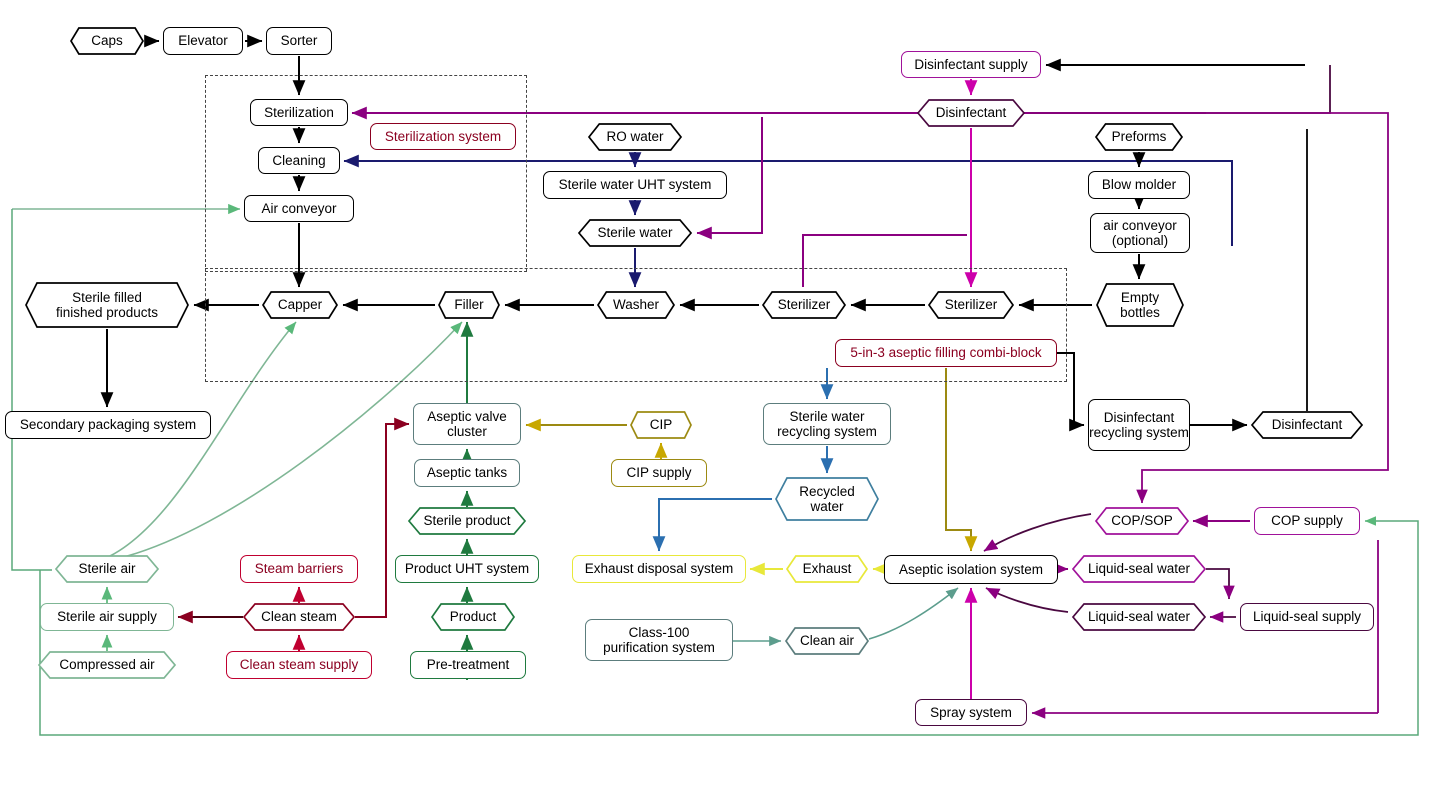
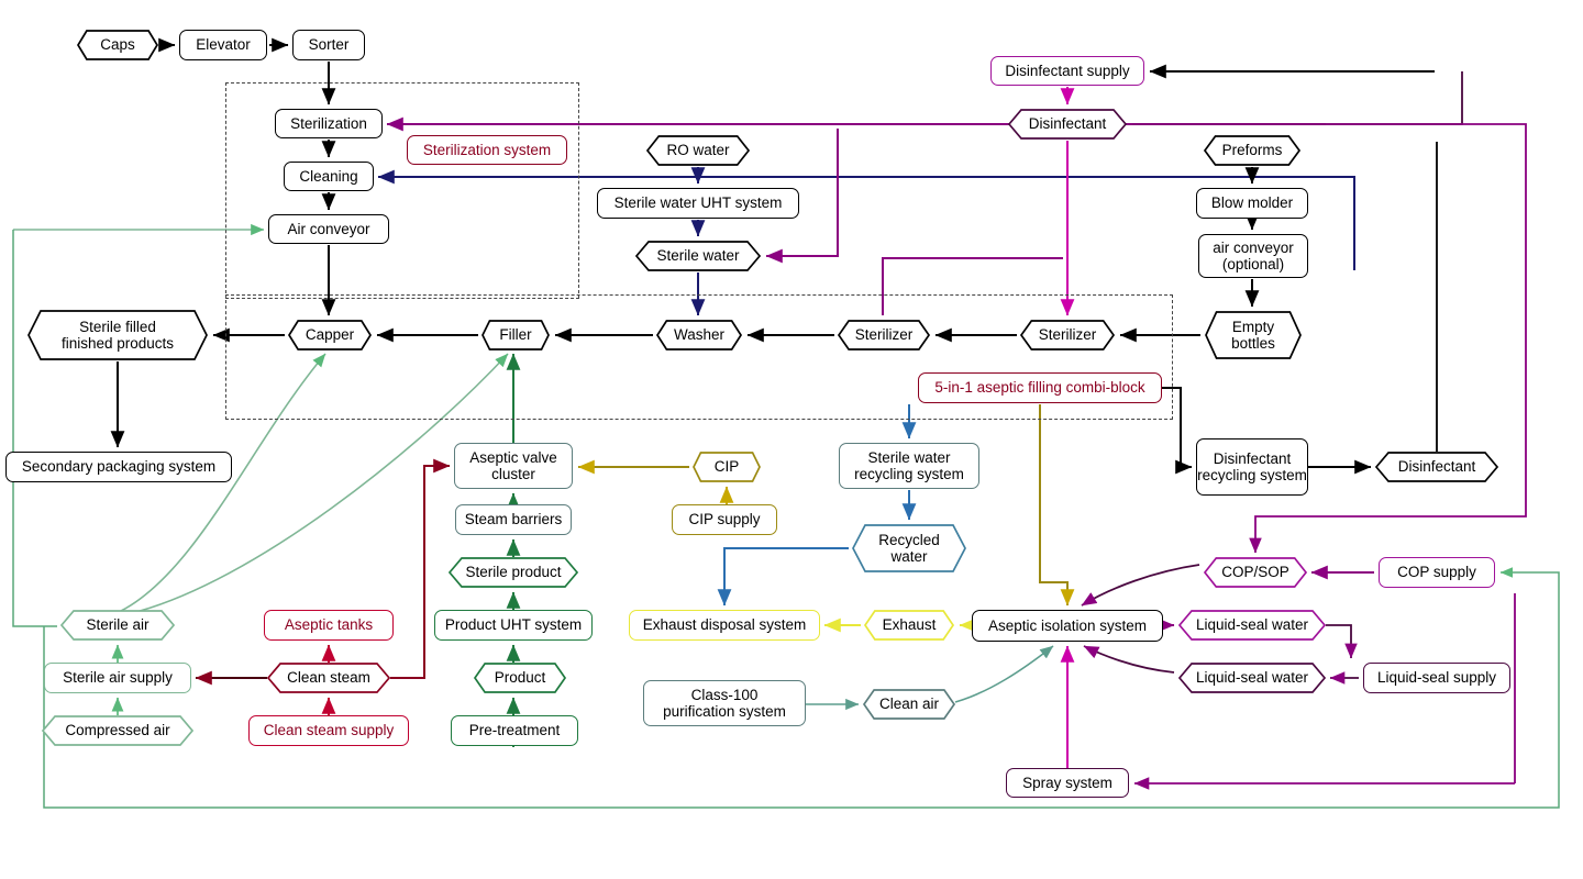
  Caps
  Elevator
  Sorter
  Sterilization
  Sterilization system
  Cleaning
  Air conveyor
  RO water
  Sterile water UHT system
  Sterile water
  Disinfectant supply
  Disinfectant
  Preforms
  Blow molder
  air conveyor
  (optional)
  Empty
  bottles
  Sterile filled
  finished products
  Capper
  Filler
  Washer
  Sterilizer
  Sterilizer
- 5-in-3 aseptic filling combi-block
+ 5-in-1 aseptic filling combi-block
  Secondary packaging system
  Aseptic valve
  cluster
- Aseptic tanks
+ Steam barriers
  Sterile product
  Product UHT system
  Product
  Pre-treatment
  CIP
  CIP supply
  Sterile water
  recycling system
  Recycled
  water
  Exhaust disposal system
  Exhaust
  Aseptic isolation system
  Class-100
  purification system
  Clean air
  Disinfectant
  recycling system
  Disinfectant
  COP/SOP
  COP supply
  Liquid-seal water
  Liquid-seal water
  Liquid-seal supply
  Sterile air
  Sterile air supply
  Compressed air
- Steam barriers
+ Aseptic tanks
  Clean steam
  Clean steam supply
  Spray system
